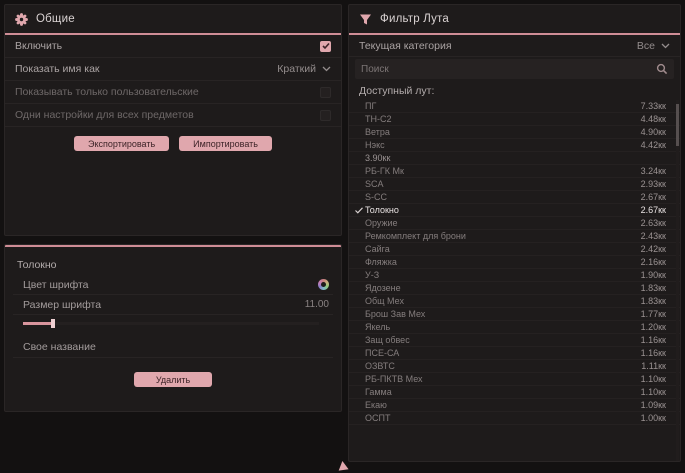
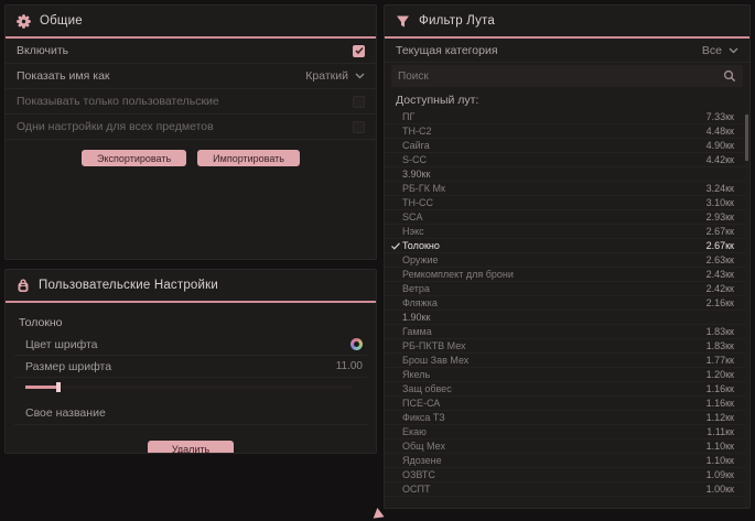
  Общие
  Включить
  Показать имя как
  Краткий
  Показывать только пользовательские
  Одни настройки для всех предметов
  Экспортировать
  Импортировать
+ Пользовательские Настройки
  Толокно
  Цвет шрифта
  Размер шрифта
  11.00
  Свое название
  Удалить
  Фильтр Лута
  Текущая категория
  Все
  Поиск
  Доступный лут:
  ПГ
  7.33кк
  ТН-С2
  4.48кк
- Ветра
+ Сайга
  4.90кк
- Нэкс
+ S-CC
  4.42кк
  3.90кк
  РБ-ГК Мк
  3.24кк
+ ТН-СС
+ 3.10кк
  SCA
  2.93кк
- S-CC
+ Нэкс
  2.67кк
  Толокно
  2.67кк
  Оружие
  2.63кк
  Ремкомплект для брони
  2.43кк
- Сайга
+ Ветра
  2.42кк
  Фляжка
  2.16кк
- У-З
  1.90кк
- Ядозене
+ Гамма
  1.83кк
- Общ Мех
+ РБ-ПКТВ Мех
  1.83кк
  Брош Зав Мех
  1.77кк
  Якель
  1.20кк
  Защ обвес
  1.16кк
  ПСЕ-СА
  1.16кк
+ Фикса ТЗ
+ 1.12кк
- ОЗВТС
+ Екаю
  1.11кк
- РБ-ПКТВ Мех
+ Общ Мех
  1.10кк
- Гамма
+ Ядозене
  1.10кк
- Екаю
+ ОЗВТС
  1.09кк
  ОСПТ
  1.00кк
